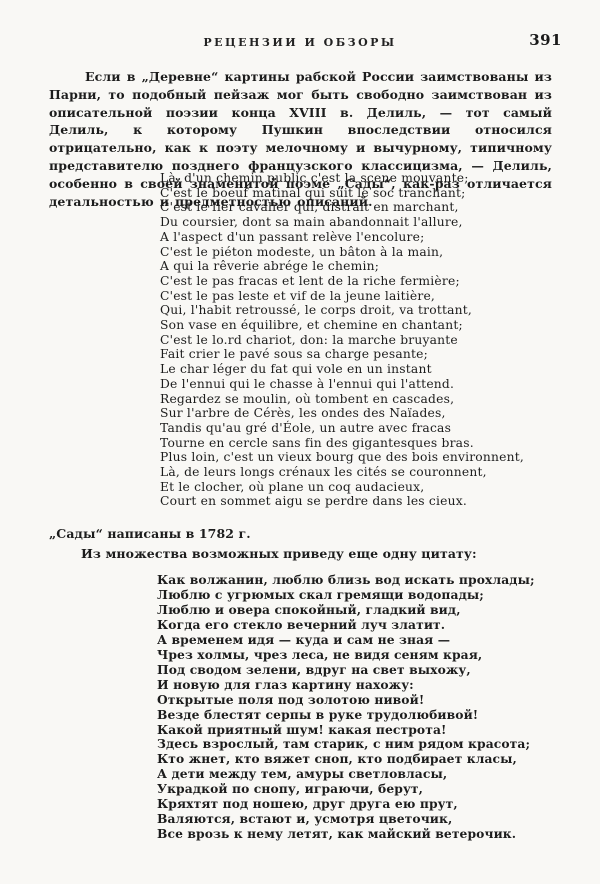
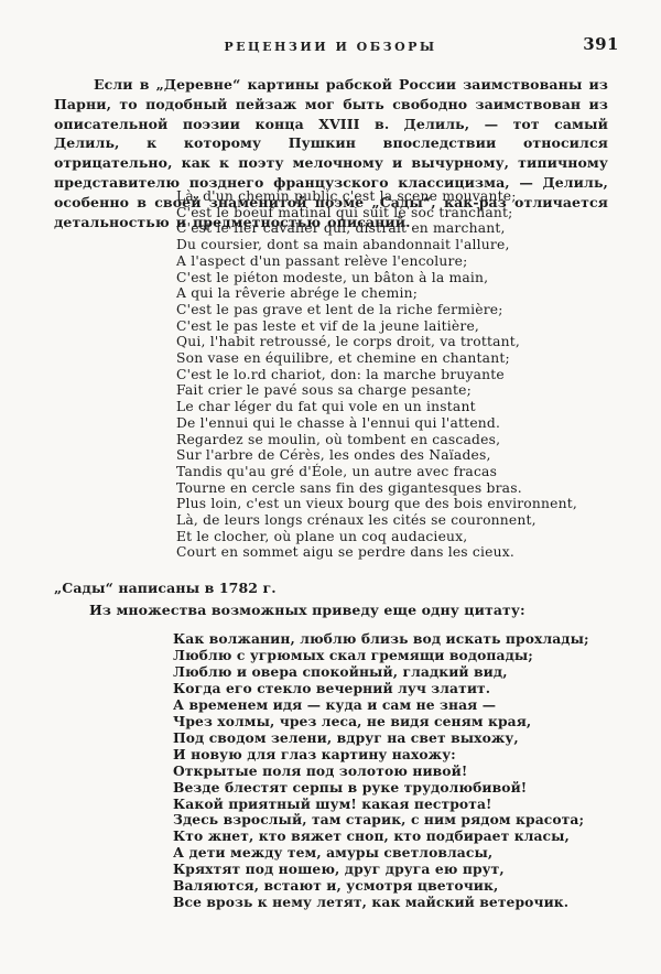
  РЕЦЕНЗИИ И ОБЗОРЫ
  391
  Если в „Деревне“ картины рабской России заимствованы из Парни, то подобный пейзаж мог быть свободно заимствован из описательной поэзии конца XVIII в. Делиль, — тот самый Делиль, к которому Пушкин впоследствии относился отрицательно, как к поэту мелочному и вычурному, типичному представителю позднего французского классицизма, — Делиль, особенно в своей знаменитой поэме „Сады“, как-раз отличается детальностью и предметностью описаний.
  Là, d'un chemin public c'est la scene mouvante;
  C'est le boeuf matinal qui suit le soc tranchant;
  C'est le fier cavalier qui, distrait en marchant,
  Du coursier, dont sa main abandonnait l'allure,
  A l'aspect d'un passant relève l'encolure;
  C'est le piéton modeste, un bâton à la main,
  A qui la rêverie abrége le chemin;
- C'est le pas fracas et lent de la riche fermière;
+ C'est le pas grave et lent de la riche fermière;
  C'est le pas leste et vif de la jeune laitière,
  Qui, l'habit retroussé, le corps droit, va trottant,
  Son vase en équilibre, et chemine en chantant;
  C'est le lo.rd chariot, don: la marche bruyante
  Fait crier le pavé sous sa charge pesante;
  Le char léger du fat qui vole en un instant
  De l'ennui qui le chasse à l'ennui qui l'attend.
  Regardez se moulin, où tombent en cascades,
  Sur l'arbre de Cérès, les ondes des Naïades,
  Tandis qu'au gré d'Éole, un autre avec fracas
  Tourne en cercle sans fin des gigantesques bras.
  Plus loin, c'est un vieux bourg que des bois environnent,
  Là, de leurs longs crénaux les cités se couronnent,
  Et le clocher, où plane un coq audacieux,
  Court en sommet aigu se perdre dans les cieux.
  „Сады“ написаны в 1782 г.
  Из множества возможных приведу еще одну цитату:
  Как волжанин, люблю близь вод искать прохлады;
  Люблю с угрюмых скал гремящи водопады;
  Люблю и овера спокойный, гладкий вид,
  Когда его стекло вечерний луч златит.
  А временем идя — куда и сам не зная —
  Чрез холмы, чрез леса, не видя сеням края,
  Под сводом зелени, вдруг на свет выхожу,
  И новую для глаз картину нахожу:
  Открытые поля под золотою нивой!
  Везде блестят серпы в руке трудолюбивой!
  Какой приятный шум! какая пестрота!
  Здесь взрослый, там старик, с ним рядом красота;
  Кто жнет, кто вяжет сноп, кто подбирает класы,
  А дети между тем, амуры светловласы,
- Украдкой по снопу, играючи, берут,
  Кряхтят под ношею, друг друга ею прут,
  Валяются, встают и, усмотря цветочик,
  Все врозь к нему летят, как майский ветерочик.
